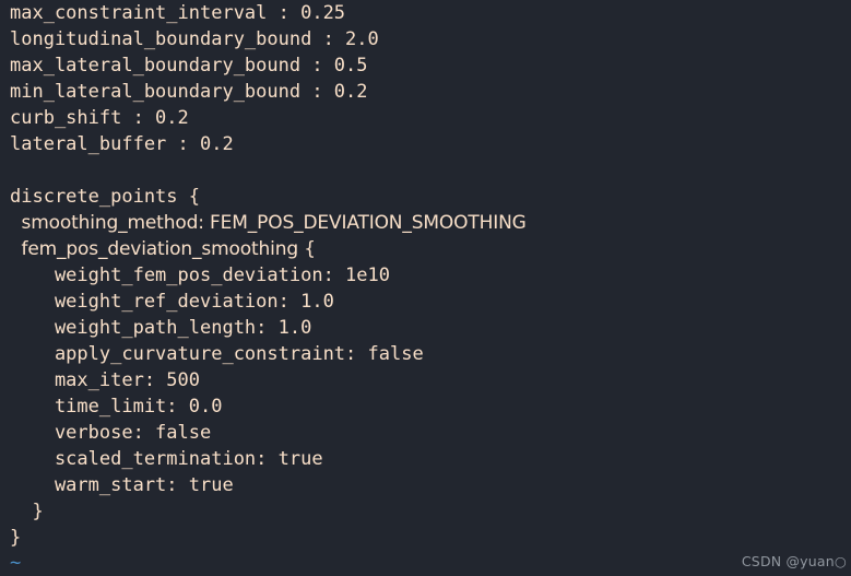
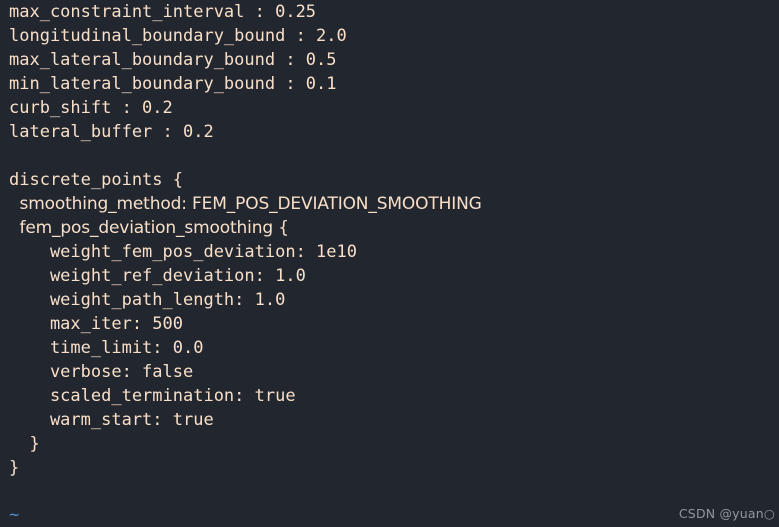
  max_constraint_interval : 0.25
  longitudinal_boundary_bound : 2.0
  max_lateral_boundary_bound : 0.5
- min_lateral_boundary_bound : 0.2
+ min_lateral_boundary_bound : 0.1
  curb_shift : 0.2
  lateral_buffer : 0.2
  discrete_points {
  smoothing_method: FEM_POS_DEVIATION_SMOOTHING
  fem_pos_deviation_smoothing {
  weight_fem_pos_deviation: 1e10
  weight_ref_deviation: 1.0
  weight_path_length: 1.0
- apply_curvature_constraint: false
  max_iter: 500
  time_limit: 0.0
  verbose: false
  scaled_termination: true
  warm_start: true
  }
  }
  ~
  CSDN @yuan○
